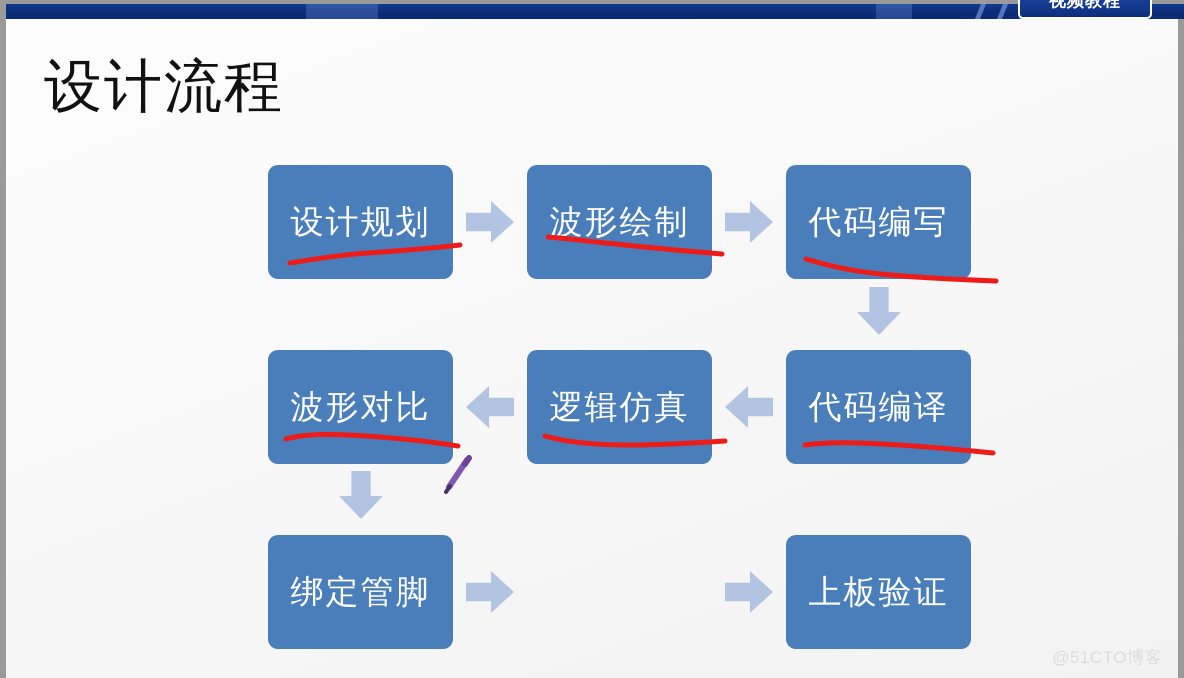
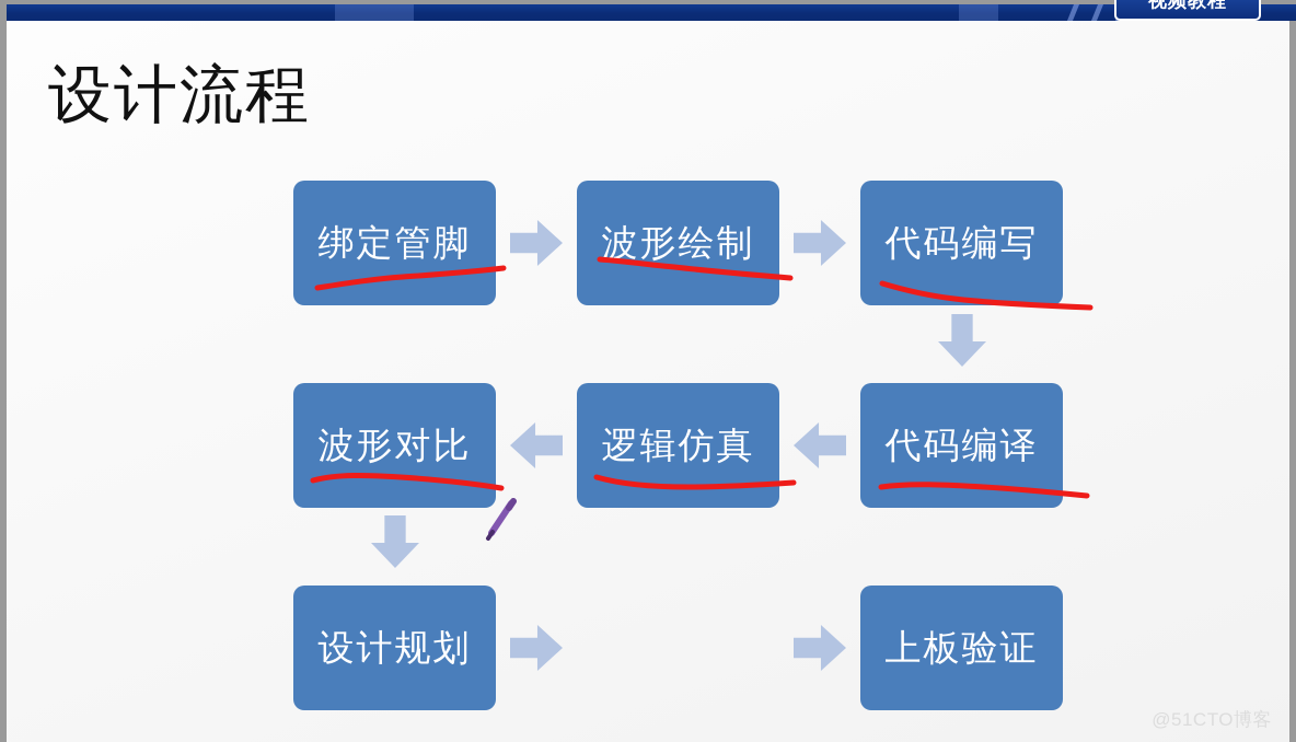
  视频教程
  设计流程
- 设计规划
+ 绑定管脚
  波形绘制
  代码编写
  波形对比
  逻辑仿真
  代码编译
- 绑定管脚
+ 设计规划
  上板验证
